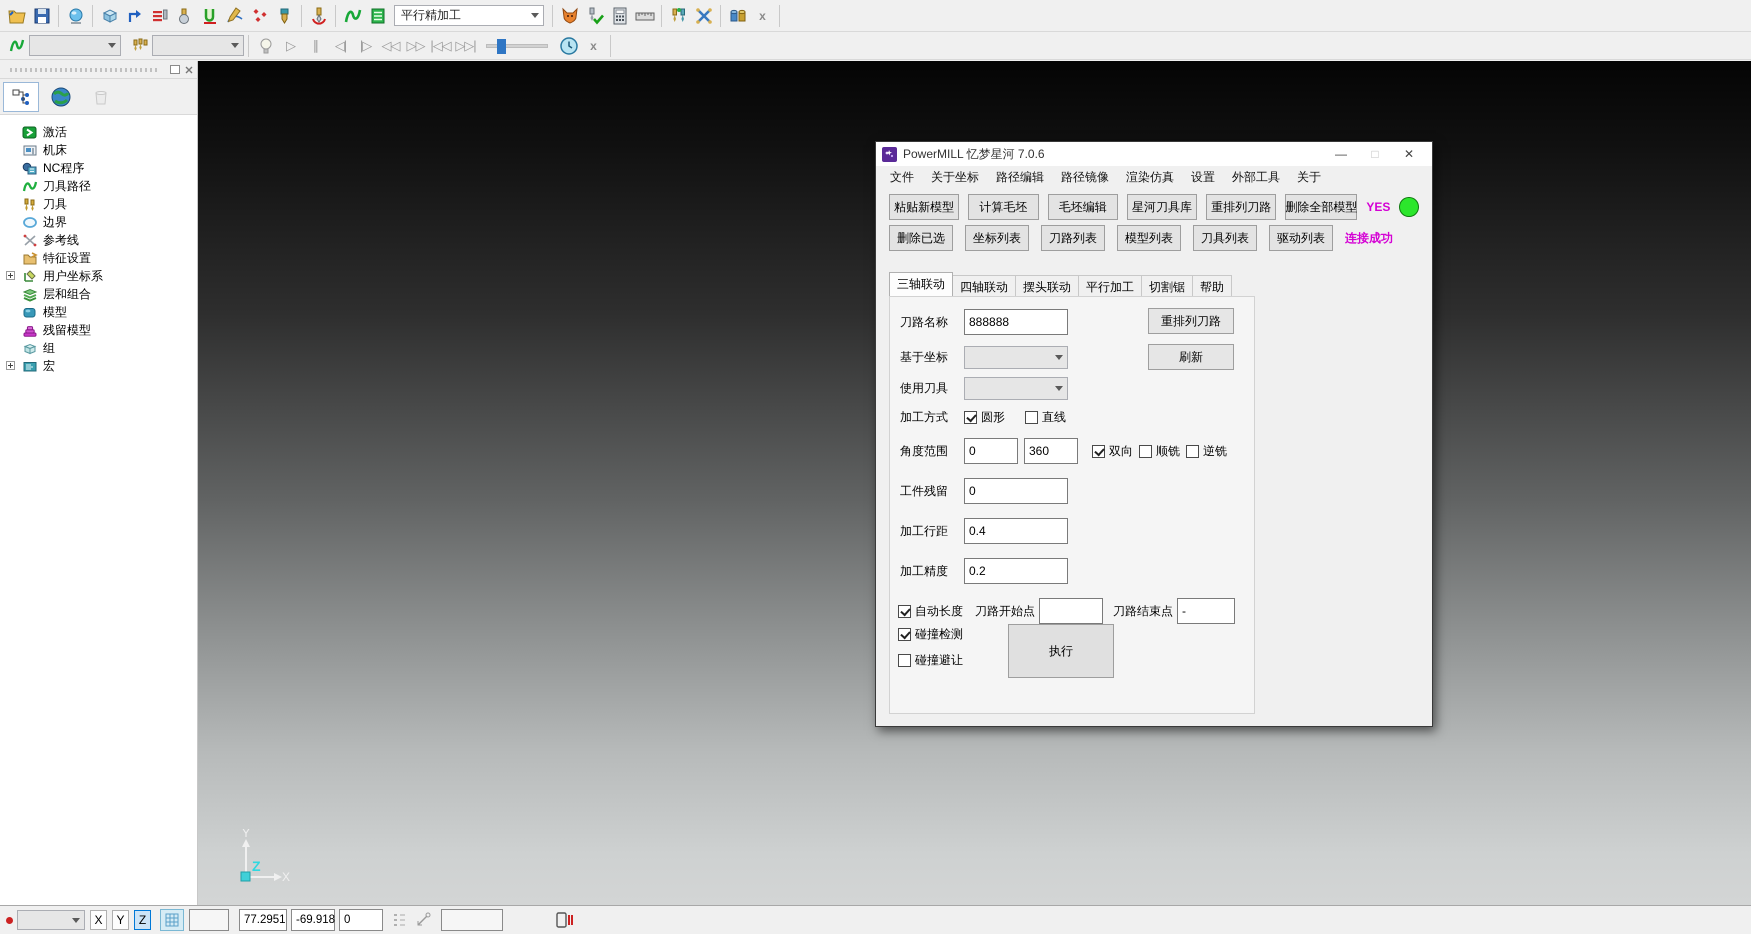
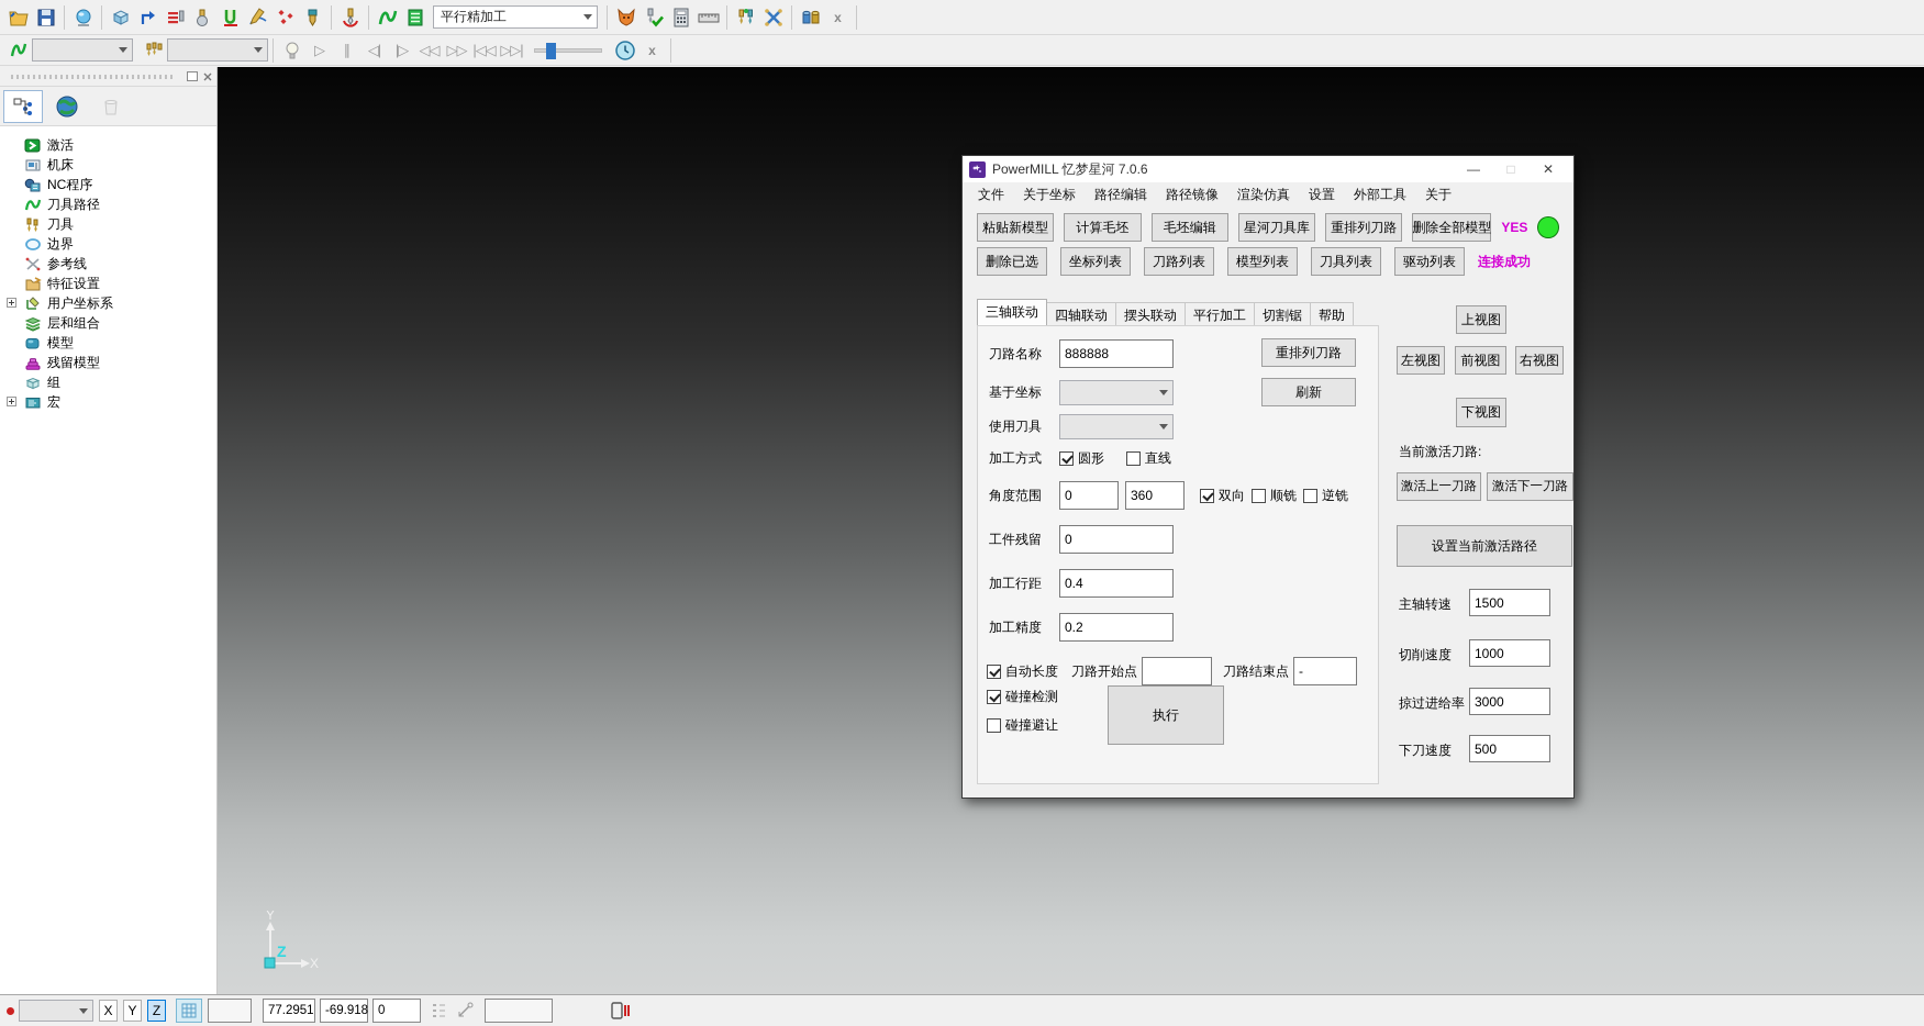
  平行精加工
  x
  ▷
  ∥
  ◁|
  |▷
  ◁◁
  ▷▷
  |◁◁
  ▷▷|
  x
  激活
  机床
  NC程序
  刀具路径
  刀具
  边界
  参考线
  特征设置
  用户坐标系
  层和组合
  模型
  残留模型
  组
  宏
  Y
  X
  Z
  PowerMILL 忆梦星河 7.0.6
  —
  □
  ✕
  文件
  关于坐标
  路径编辑
  路径镜像
  渲染仿真
  设置
  外部工具
  关于
  粘贴新模型
  计算毛坯
  毛坯编辑
  星河刀具库
  重排列刀路
  删除全部模型
  YES
  删除已选
  坐标列表
  刀路列表
  模型列表
  刀具列表
  驱动列表
  连接成功
  三轴联动
  四轴联动
  摆头联动
  平行加工
  切割锯
  帮助
  刀路名称
  888888
  重排列刀路
  刷新
  基于坐标
  使用刀具
  加工方式
  圆形
  直线
  角度范围
  0
  360
  双向
  顺铣
  逆铣
  工件残留
  0
  加工行距
  0.4
  加工精度
  0.2
  自动长度
  刀路开始点
  刀路结束点
  -
  碰撞检测
  碰撞避让
  执行
+ 上视图
+ 左视图
+ 前视图
+ 右视图
+ 下视图
+ 当前激活刀路:
+ 激活上一刀路
+ 激活下一刀路
+ 设置当前激活路径
+ 主轴转速
+ 1500
+ 切削速度
+ 1000
+ 掠过进给率
+ 3000
+ 下刀速度
+ 500
  X
  Y
  Z
  77.2951
  -69.918
  0
